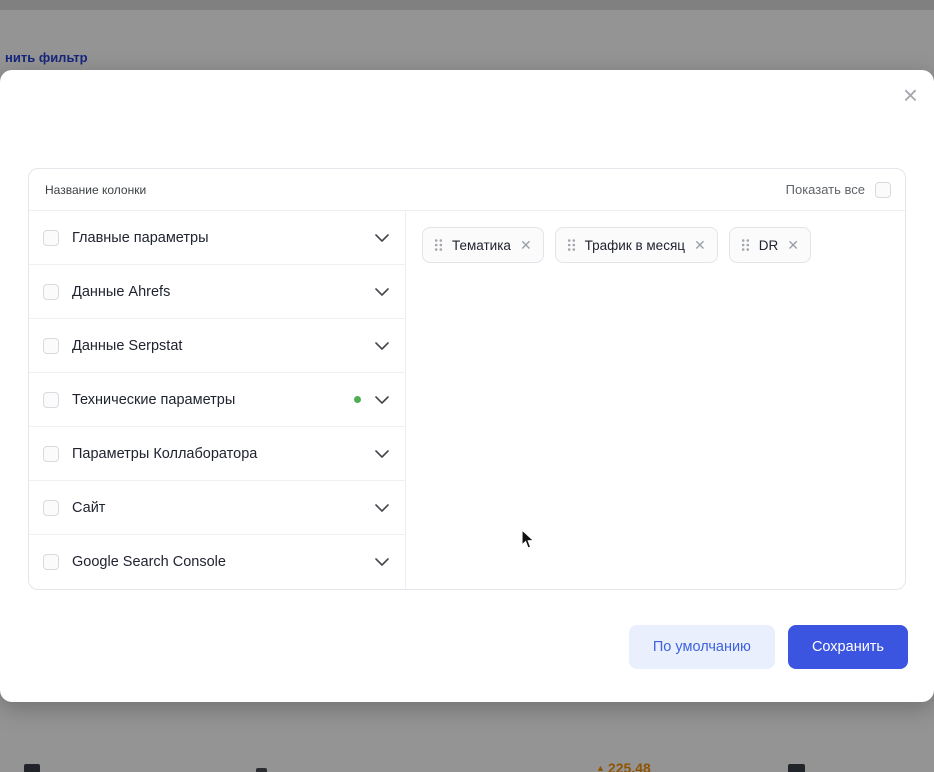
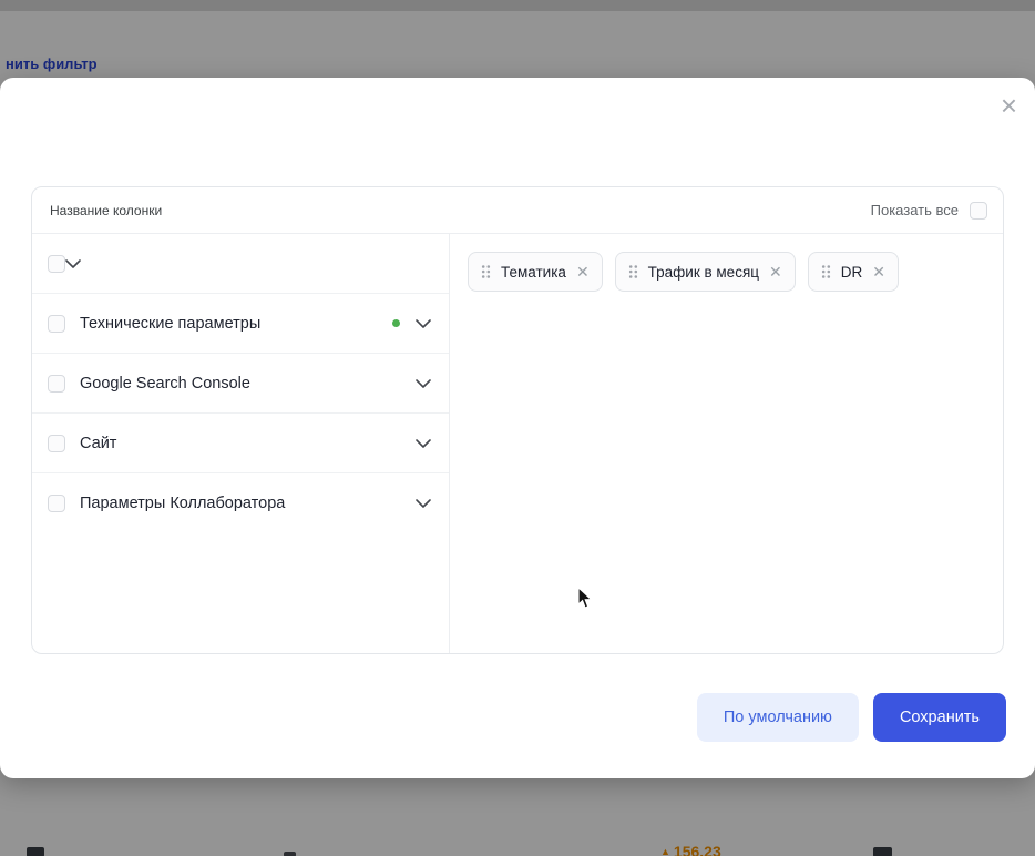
  нить фильтр
  ▲
- 225.48
+ 156.23
  ×
  Название колонки
  Показать все
- Главные параметры
- Данные Ahrefs
- Данные Serpstat
  Технические параметры
- Параметры Коллаборатора
+ Google Search Console
  Сайт
- Google Search Console
+ Параметры Коллаборатора
  Тематика
  ✕
  Трафик в месяц
  ✕
  DR
  ✕
  По умолчанию
  Сохранить
